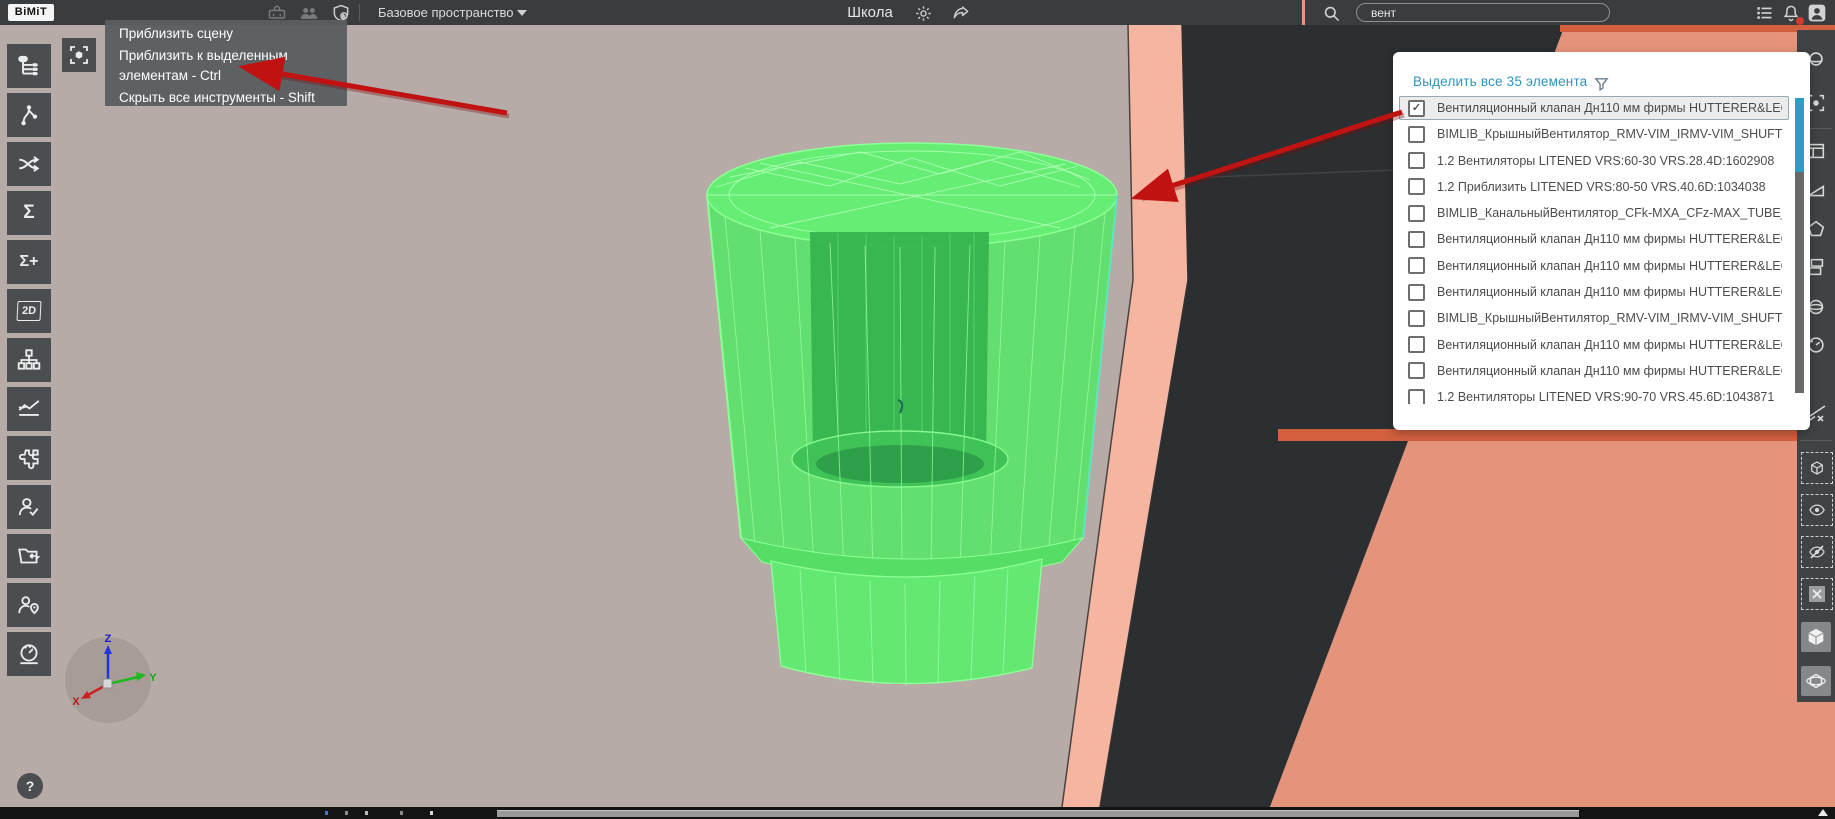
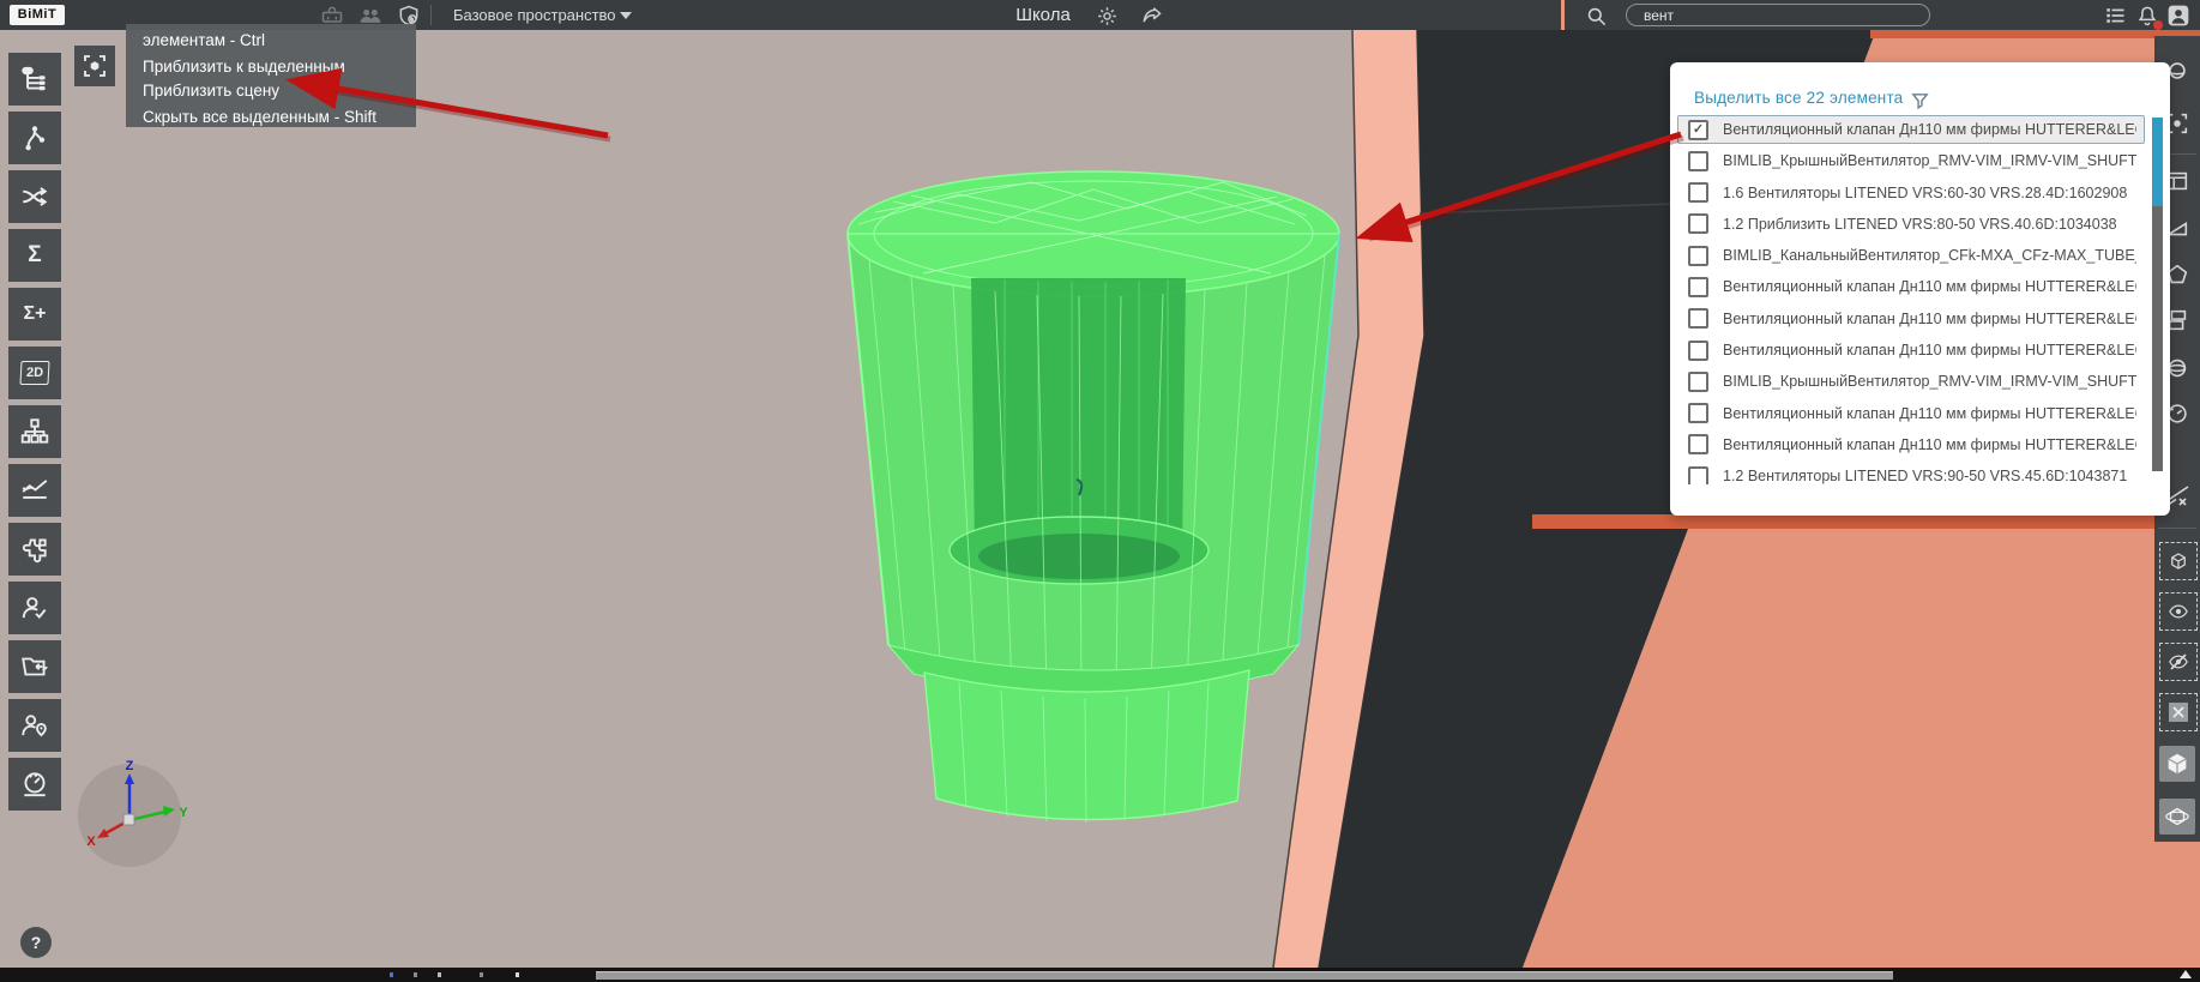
  Z
  Y
  X
  BiMiT
  Базовое пространство
  Школа
  вент
  Σ
  Σ+
- Приблизить сцену
+ элементам - Ctrl
  Приблизить к выделенным
- элементам - Ctrl
+ Приблизить сцену
- Скрыть все инструменты - Shift
+ Скрыть все выделенным - Shift
- Выделить все 35 элемента
+ Выделить все 22 элемента
  ✓
  Вентиляционный клапан Дн110 мм фирмы HUTTERER&LE
  BIMLIB_КрышныйВентилятор_RMV-VIM_IRMV-VIM_SHUFT
- 1.2 Вентиляторы LITENED VRS:60-30 VRS.28.4D:1602908
+ 1.6 Вентиляторы LITENED VRS:60-30 VRS.28.4D:1602908
  1.2 Приблизить LITENED VRS:80-50 VRS.40.6D:1034038
  BIMLIB_КанальныйВентилятор_CFk-MXA_CFz-MAX_TUBE
  Вентиляционный клапан Дн110 мм фирмы HUTTERER&LE
  Вентиляционный клапан Дн110 мм фирмы HUTTERER&LE
  Вентиляционный клапан Дн110 мм фирмы HUTTERER&LE
  BIMLIB_КрышныйВентилятор_RMV-VIM_IRMV-VIM_SHUFT
  Вентиляционный клапан Дн110 мм фирмы HUTTERER&LE
  Вентиляционный клапан Дн110 мм фирмы HUTTERER&LE
- 1.2 Вентиляторы LITENED VRS:90-70 VRS.45.6D:1043871
+ 1.2 Вентиляторы LITENED VRS:90-50 VRS.45.6D:1043871
  ?
